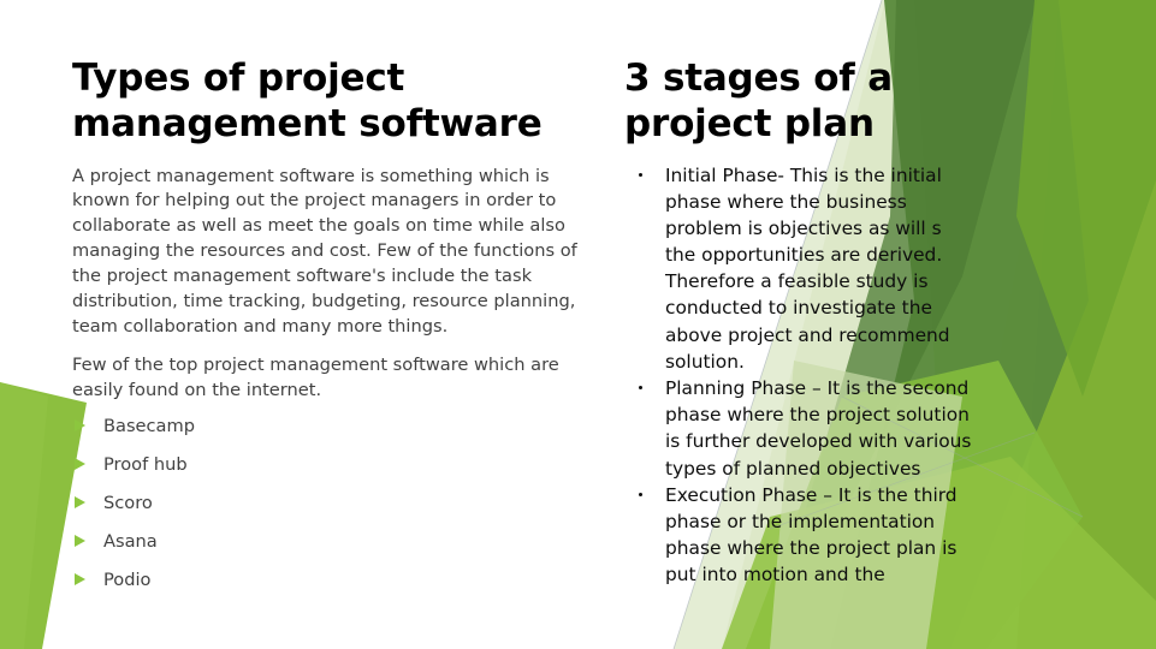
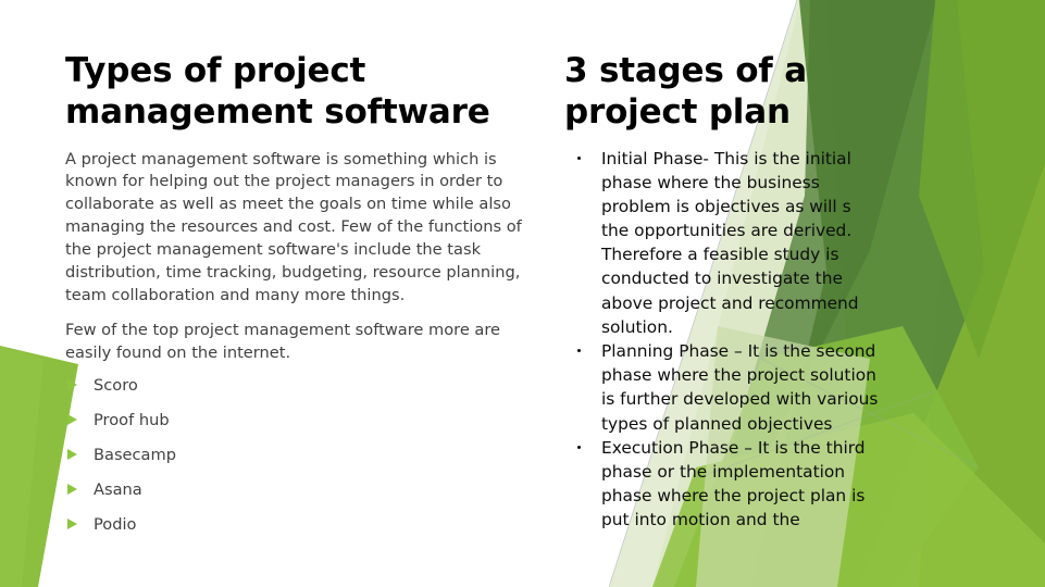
  Types of project management software
  A project management software is something which is known for helping out the project managers in order to collaborate as well as meet the goals on time while also managing the resources and cost. Few of the functions of the project management software's include the task distribution, time tracking, budgeting, resource planning, team collaboration and many more things.
- Few of the top project management software which are easily found on the internet.
+ Few of the top project management software more are easily found on the internet.
- Basecamp
+ Scoro
  Proof hub
- Scoro
+ Basecamp
  Asana
  Podio
  3 stages of a project plan
  Initial Phase- This is the initial phase where the business problem is objectives as will s the opportunities are derived. Therefore a feasible study is conducted to investigate the above project and recommend solution.
  Planning Phase – It is the second phase where the project solution is further developed with various types of planned objectives
  Execution Phase – It is the third phase or the implementation phase where the project plan is put into motion and the
